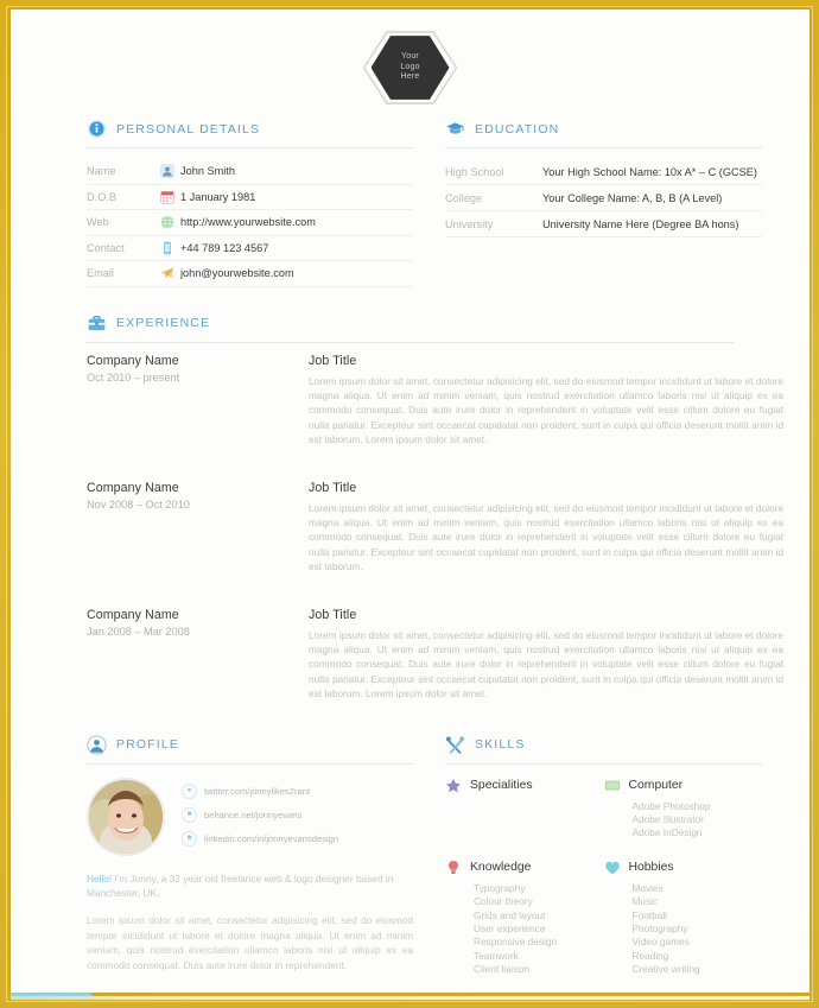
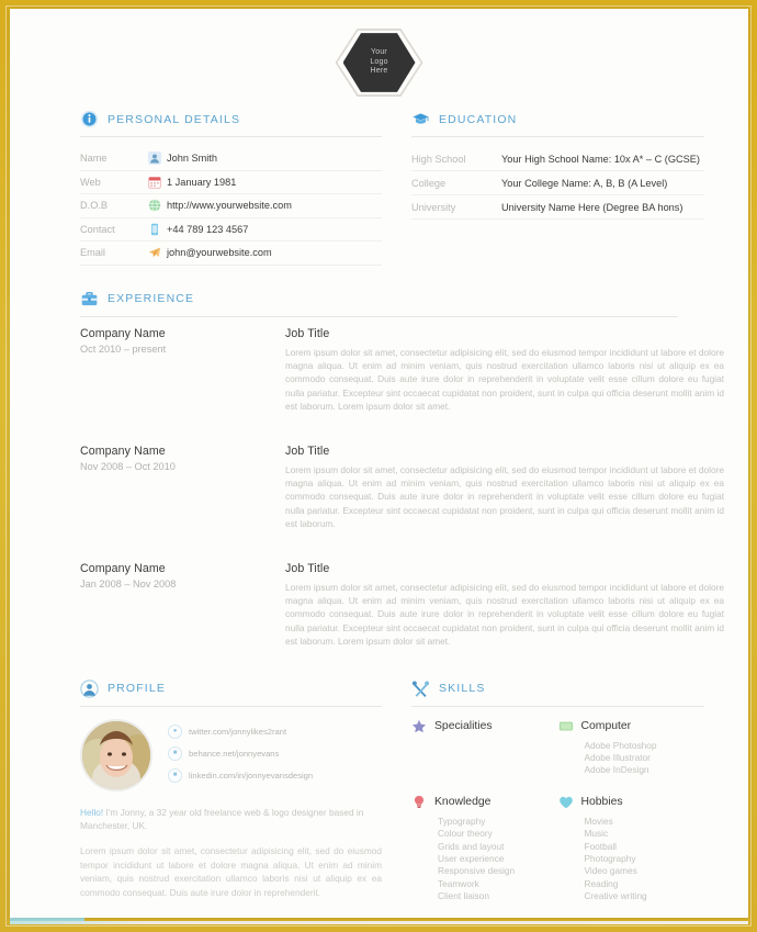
  PERSONAL DETAILS
  Name
  John Smith
- D.O.B
+ Web
  1 January 1981
- Web
+ D.O.B
  http://www.yourwebsite.com
  Contact
  +44 789 123 4567
  Email
  john@yourwebsite.com
  EDUCATION
  High School
  Your High School Name: 10x A* – C (GCSE)
  College
  Your College Name: A, B, B (A Level)
  University
  University Name Here (Degree BA hons)
  EXPERIENCE
  Company Name
  Oct 2010 – present
  Job Title
  Lorem ipsum dolor sit amet, consectetur adipisicing elit, sed do eiusmod tempor incididunt ut labore et dolore magna aliqua. Ut enim ad minim veniam, quis nostrud exercitation ullamco laboris nisi ut aliquip ex ea commodo consequat. Duis aute irure dolor in reprehenderit in voluptate velit esse cillum dolore eu fugiat nulla pariatur. Excepteur sint occaecat cupidatat non proident, sunt in culpa qui officia deserunt mollit anim id est laborum. Lorem ipsum dolor sit amet.
  Company Name
  Nov 2008 – Oct 2010
  Job Title
  Lorem ipsum dolor sit amet, consectetur adipisicing elit, sed do eiusmod tempor incididunt ut labore et dolore magna aliqua. Ut enim ad minim veniam, quis nostrud exercitation ullamco laboris nisi ut aliquip ex ea commodo consequat. Duis aute irure dolor in reprehenderit in voluptate velit esse cillum dolore eu fugiat nulla pariatur. Excepteur sint occaecat cupidatat non proident, sunt in culpa qui officia deserunt mollit anim id est laborum.
  Company Name
- Jan 2008 – Mar 2008
+ Jan 2008 – Nov 2008
  Job Title
  Lorem ipsum dolor sit amet, consectetur adipisicing elit, sed do eiusmod tempor incididunt ut labore et dolore magna aliqua. Ut enim ad minim veniam, quis nostrud exercitation ullamco laboris nisi ut aliquip ex ea commodo consequat. Duis aute irure dolor in reprehenderit in voluptate velit esse cillum dolore eu fugiat nulla pariatur. Excepteur sint occaecat cupidatat non proident, sunt in culpa qui officia deserunt mollit anim id est laborum. Lorem ipsum dolor sit amet.
  PROFILE
  twitter.com/jonnylikes2rant
  behance.net/jonnyevans
  linkedin.com/in/jonnyevansdesign
  Hello! I'm Jonny, a 32 year old freelance web & logo designer based in Manchester, UK.
  Lorem ipsum dolor sit amet, consectetur adipisicing elit, sed do eiusmod tempor incididunt ut labore et dolore magna aliqua. Ut enim ad minim veniam, quis nostrud exercitation ullamco laboris nisi ut aliquip ex ea commodo consequat. Duis aute irure dolor in reprehenderit.
  SKILLS
  Specialities
  Computer
  Adobe Photoshop
  Adobe Illustrator
  Adobe InDesign
  Knowledge
  Typography
  Colour theory
  Grids and layout
  User experience
  Responsive design
  Teamwork
  Client liaison
  Hobbies
  Movies
  Music
  Football
  Photography
  Video games
  Reading
  Creative writing
